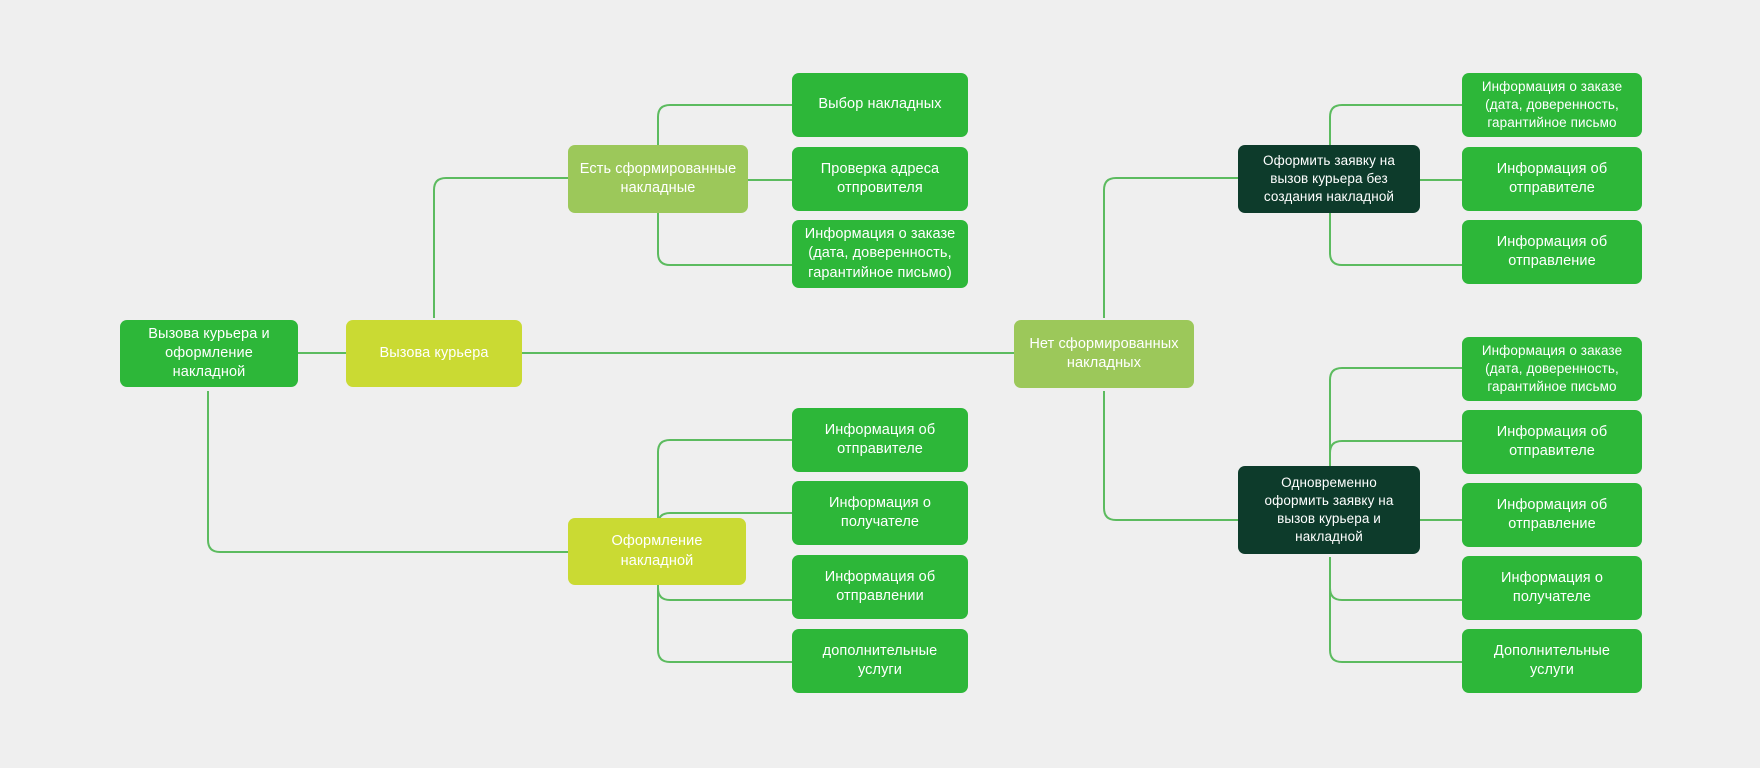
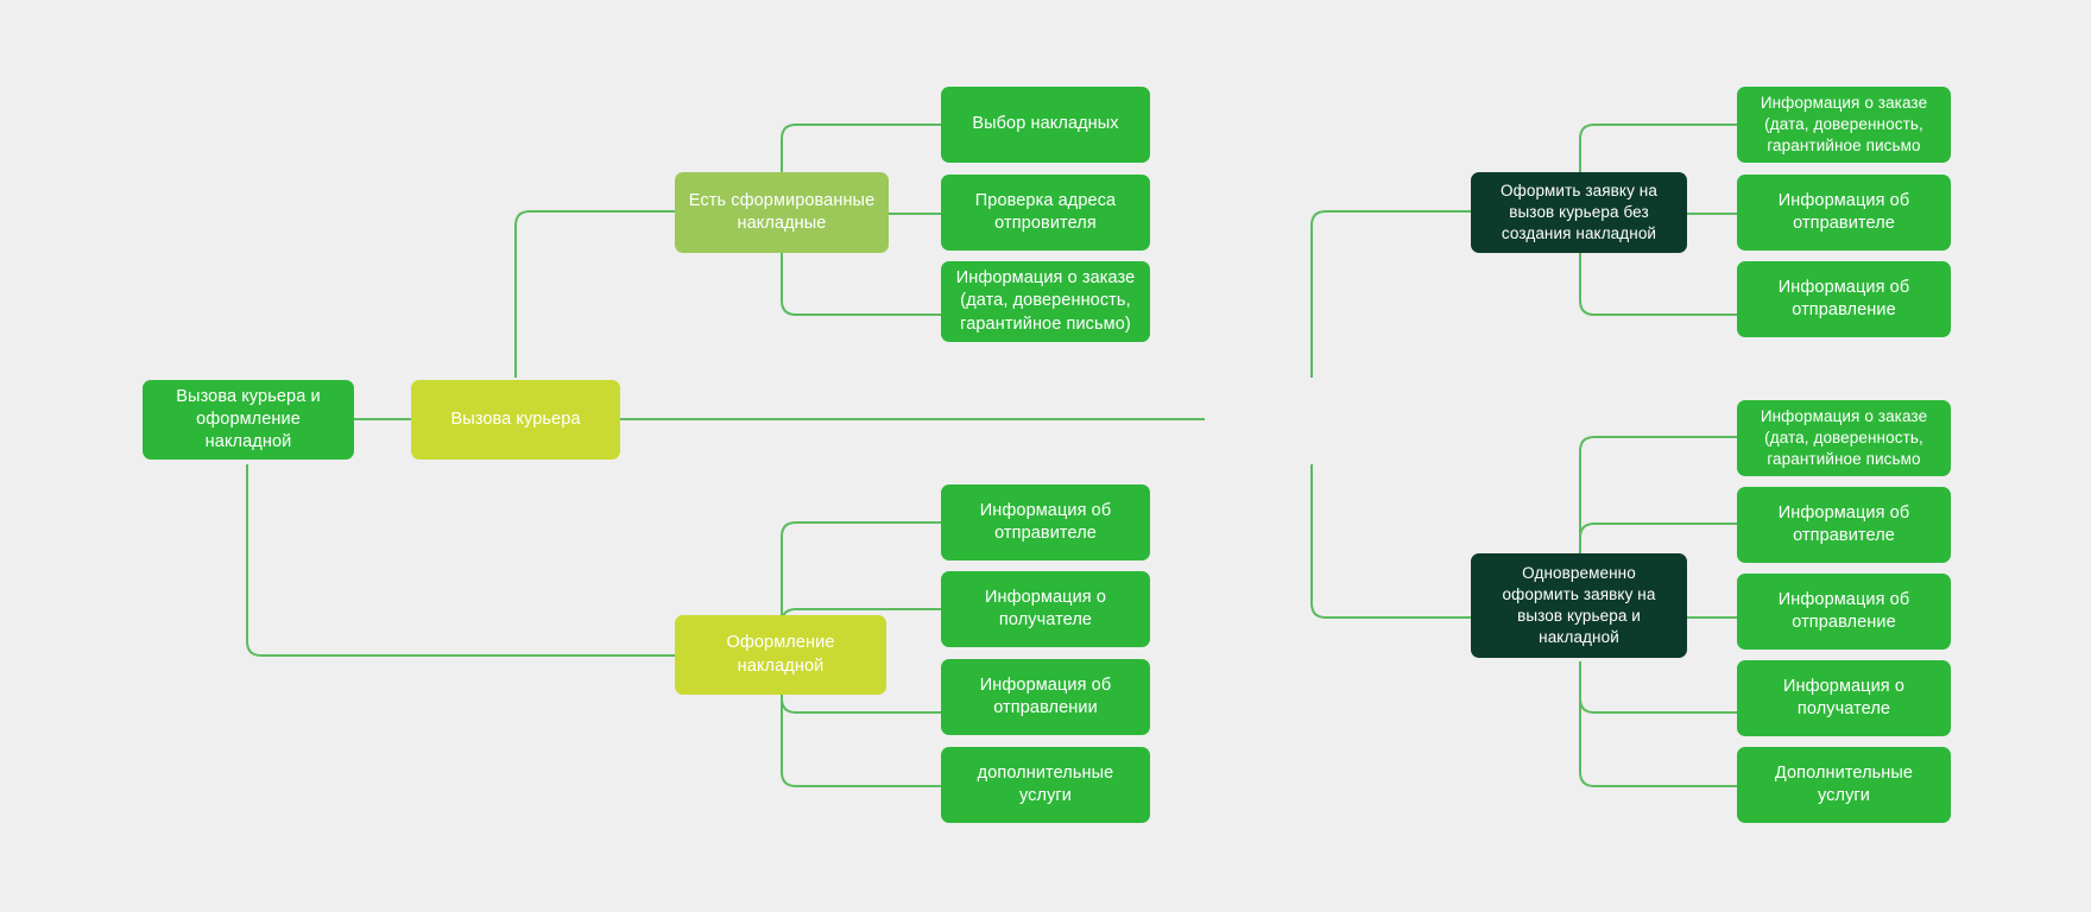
  Вызова курьера и
  оформление
  накладной
  Вызова курьера
  Оформление
  накладной
  Есть сформированные
  накладные
- Нет сформированных
- накладных
  Оформить заявку на
  вызов курьера без
  создания накладной
  Одновременно
  оформить заявку на
  вызов курьера и
  накладной
  Выбор накладных
  Проверка адреса
  отпровителя
  Информация о заказе
  (дата, доверенность,
  гарантийное письмо)
  Информация об
  отправителе
  Информация о
  получателе
  Информация об
  отправлении
  дополнительные
  услуги
  Информация о заказе
  (дата, доверенность,
  гарантийное письмо
  Информация об
  отправителе
  Информация об
  отправление
  Информация о заказе
  (дата, доверенность,
  гарантийное письмо
  Информация об
  отправителе
  Информация об
  отправление
  Информация о
  получателе
  Дополнительные
  услуги
